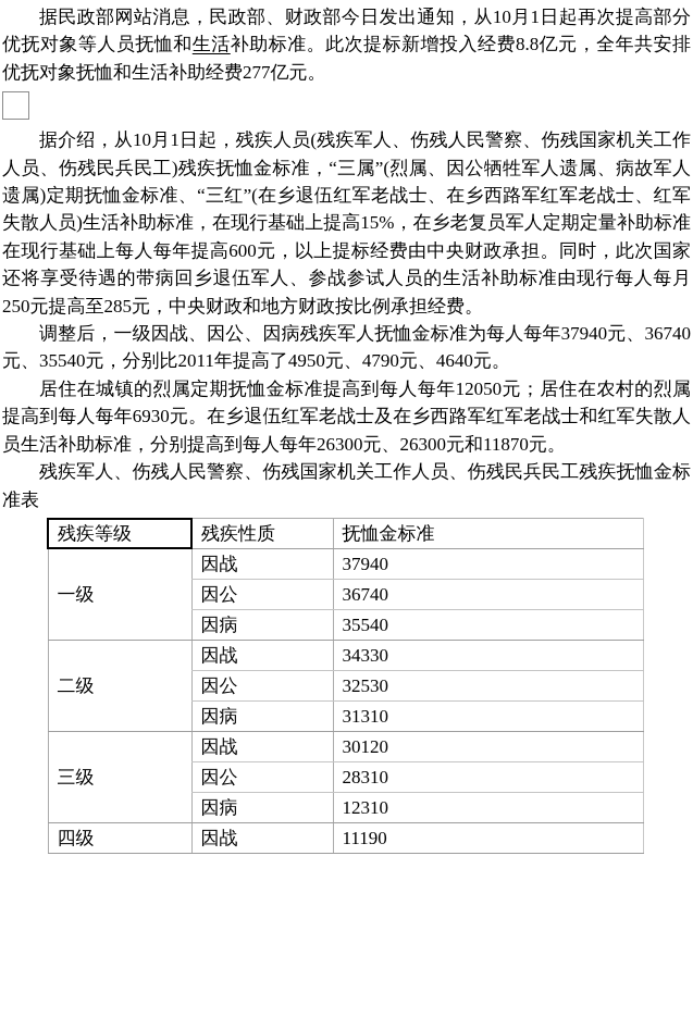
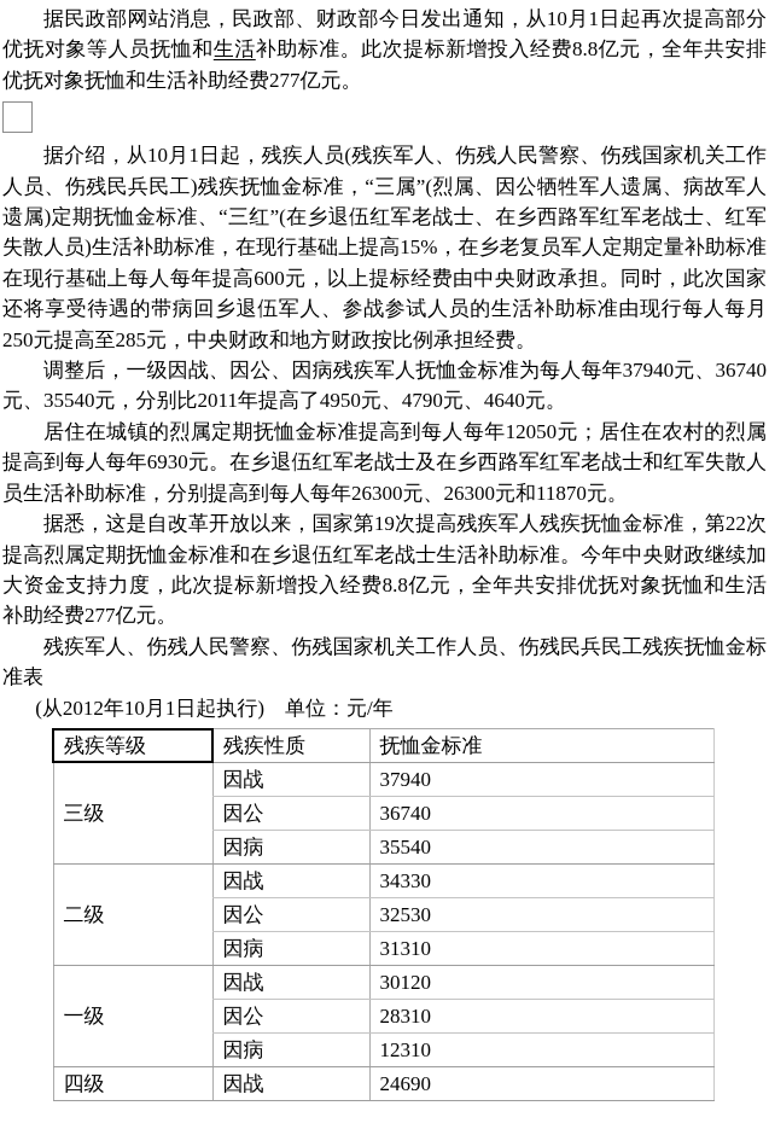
  据民政部网站消息，民政部、财政部今日发出通知，从10月1日起再次提高部分优抚对象等人员抚恤和生活补助标准。此次提标新增投入经费8.8亿元，全年共安排优抚对象抚恤和生活补助经费277亿元。
  据介绍，从10月1日起，残疾人员(残疾军人、伤残人民警察、伤残国家机关工作人员、伤残民兵民工)残疾抚恤金标准，“三属”(烈属、因公牺牲军人遗属、病故军人遗属)定期抚恤金标准、“三红”(在乡退伍红军老战士、在乡西路军红军老战士、红军失散人员)生活补助标准，在现行基础上提高15%，在乡老复员军人定期定量补助标准在现行基础上每人每年提高600元，以上提标经费由中央财政承担。同时，此次国家还将享受待遇的带病回乡退伍军人、参战参试人员的生活补助标准由现行每人每月250元提高至285元，中央财政和地方财政按比例承担经费。
  调整后，一级因战、因公、因病残疾军人抚恤金标准为每人每年37940元、36740元、35540元，分别比2011年提高了4950元、4790元、4640元。
  居住在城镇的烈属定期抚恤金标准提高到每人每年12050元；居住在农村的烈属提高到每人每年6930元。在乡退伍红军老战士及在乡西路军红军老战士和红军失散人员生活补助标准，分别提高到每人每年26300元、26300元和11870元。
+ 据悉，这是自改革开放以来，国家第19次提高残疾军人残疾抚恤金标准，第22次提高烈属定期抚恤金标准和在乡退伍红军老战士生活补助标准。今年中央财政继续加大资金支持力度，此次提标新增投入经费8.8亿元，全年共安排优抚对象抚恤和生活补助经费277亿元。
  残疾军人、伤残人民警察、伤残国家机关工作人员、伤残民兵民工残疾抚恤金标准表
+ (从2012年10月1日起执行) 单位：元/年
  残疾等级	残疾性质	抚恤金标准
- 一级	因战	37940
+ 三级	因战	37940
  因公	36740
  因病	35540
  二级	因战	34330
  因公	32530
  因病	31310
- 三级	因战	30120
+ 一级	因战	30120
  因公	28310
  因病	12310
- 四级	因战	11190
+ 四级	因战	24690
